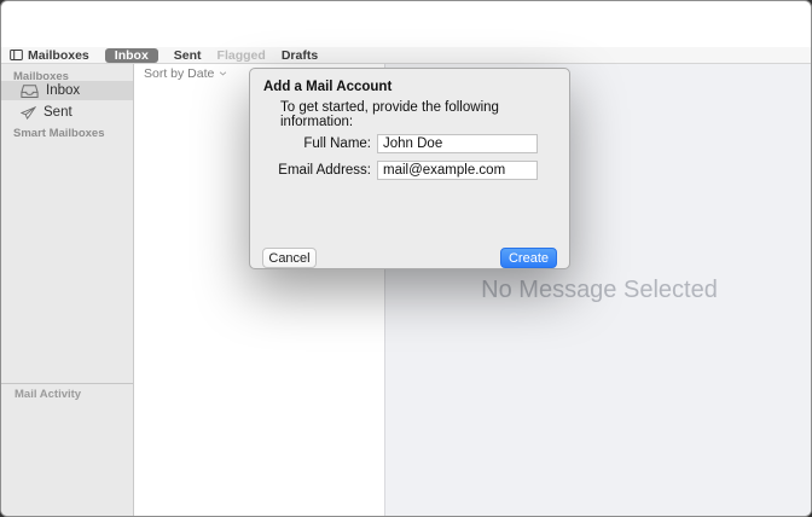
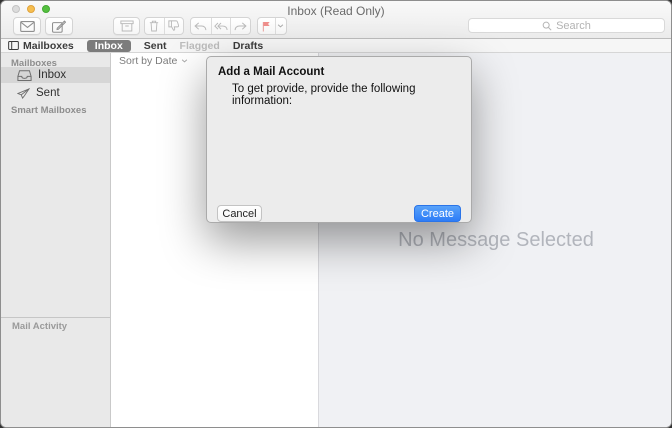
+ Inbox (Read Only)
+ Search
  Mailboxes
  Inbox
  Sent
  Flagged
  Drafts
  Mailboxes
  Inbox
  Sent
  Smart Mailboxes
  Mail Activity
  Sort by Date
  No Message Selected
  Add a Mail Account
- To get started, provide the following information:
+ To get provide, provide the following information:
- Full Name:
- John Doe
- Email Address:
- mail@example.com
  Cancel
  Create
